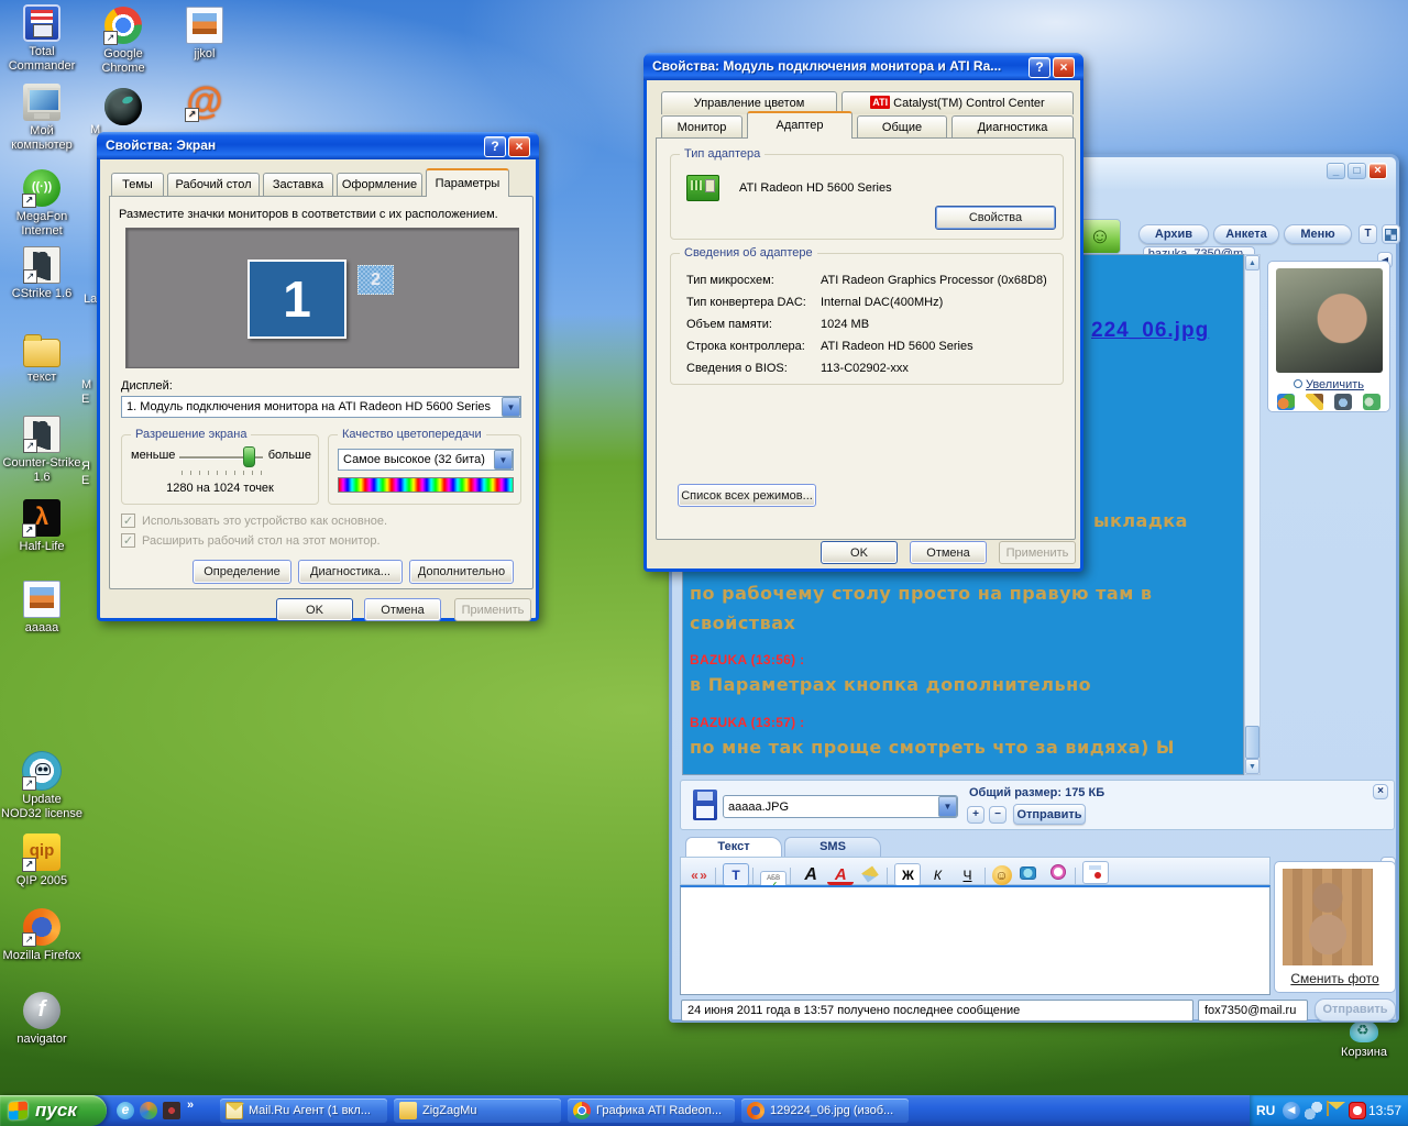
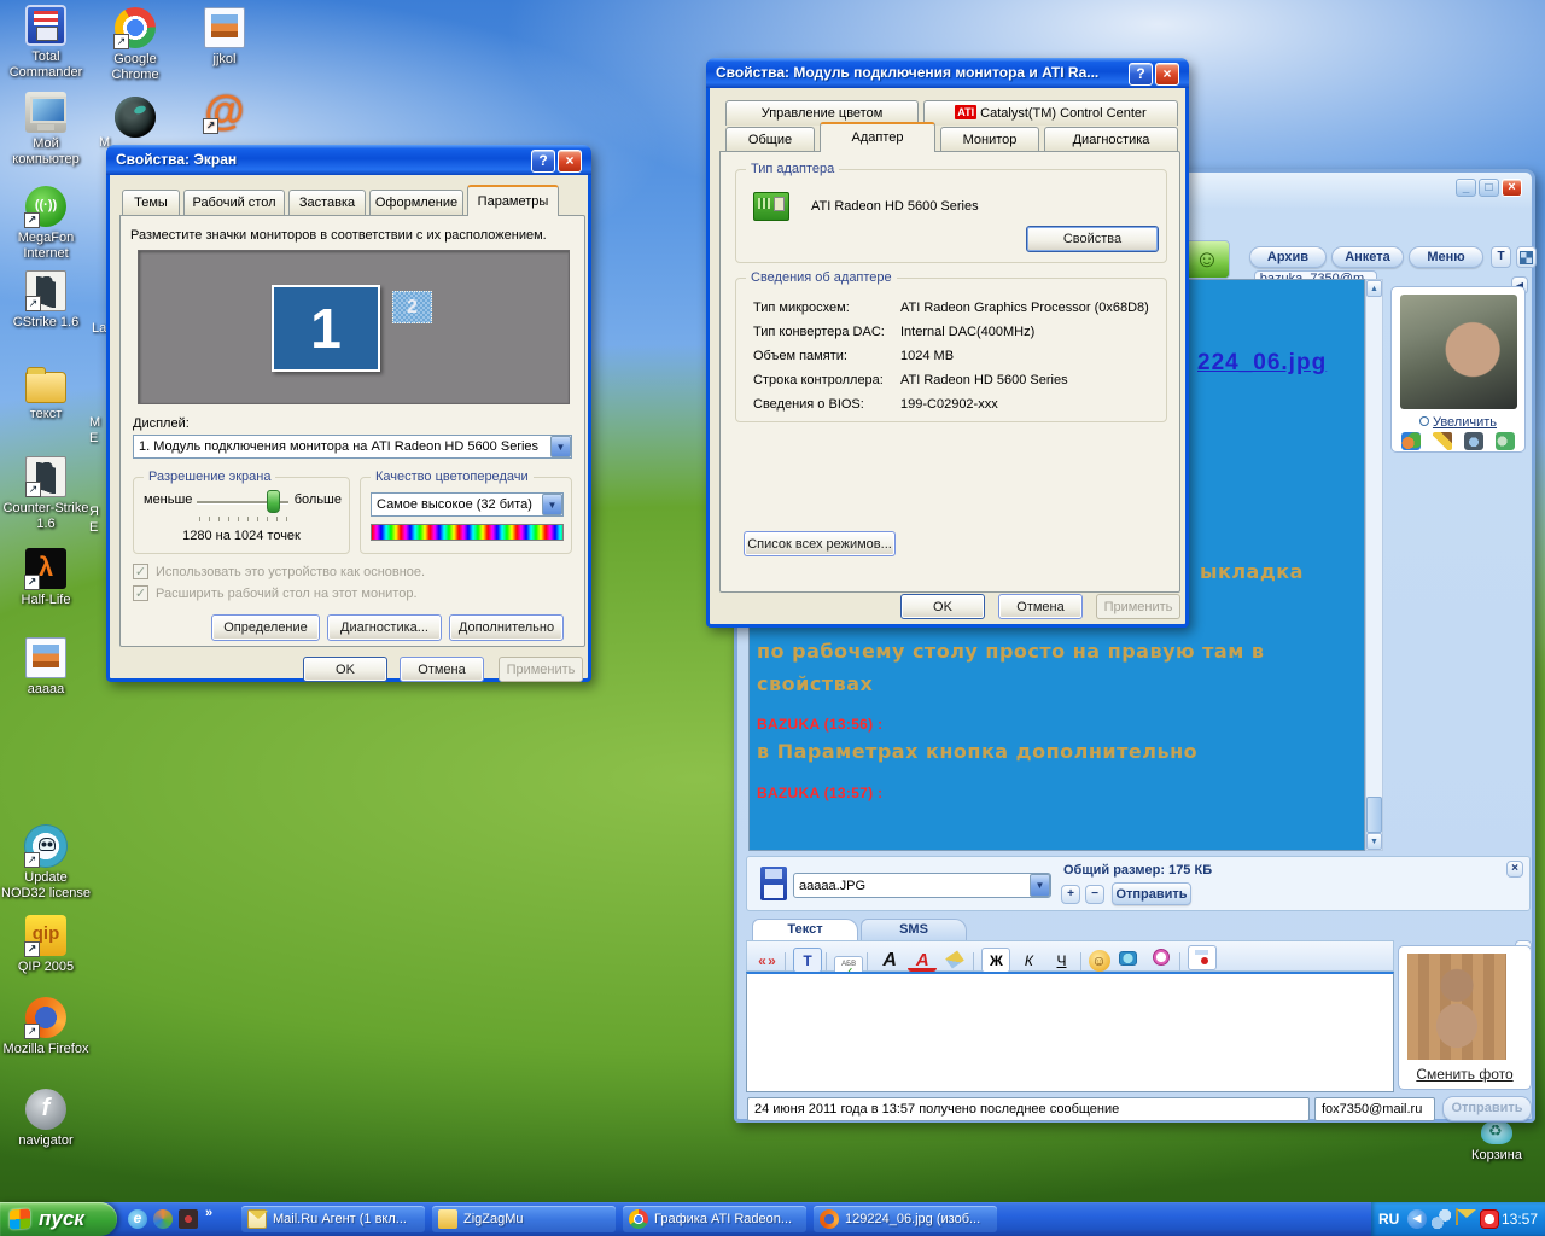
  Total
  Commander
  Google
  Chrome
  jjkol
  Мой
  компьютер
  @
  ((·))
  MegaFon
  Internet
  CStrike 1.6
  текст
  Counter-Strike
  1.6
  λ
  Half-Life
  aaaaa
  Update
  NOD32 license
  qip
  QIP 2005
  Mozilla Firefox
  f
  navigator
  Корзина
  M
  La
  М
  Е
  Я
  Е
  _
  □
  ×
  ☺
  Архив
  Анкета
  Меню
  T
  224_06.jpg
  ыкладка
  по рабочему столу просто на правую там в
  свойствах
  BAZUKA (13:56) :
  в Параметрах кнопка дополнительно
  BAZUKA (13:57) :
- по мне так проще смотреть что за видяха) Ы
  Увеличить
  aaaaa.JPG
  ▼
  Общий размер: 175 КБ
  +
  −
  Отправить
  ×
  Текст
  SMS
  « » T
  A A Ж К Ч ☺
  Сменить фото
  24 июня 2011 года в 13:57 получено последнее сообщение
  fox7350@mail.ru
  Отправить
  Свойства: Модуль подключения монитора и ATI Ra...
  ?
  ×
  Управление цветом
  ATI Catalyst(TM) Control Center
- Монитор
+ Общие
  Адаптер
- Общие
+ Монитор
  Диагностика
  Тип адаптера
  ATI Radeon HD 5600 Series
  Свойства
  Сведения об адаптере
  Тип микросхем: ATI Radeon Graphics Processor (0x68D8)
  Тип конвертера DAC: Internal DAC(400MHz)
  Объем памяти: 1024 MB
  Строка контроллера: ATI Radeon HD 5600 Series
- Сведения о BIOS: 113-C02902-xxx
+ Сведения о BIOS: 199-C02902-xxx
  Список всех режимов...
  OK
  Отмена
  Применить
  Свойства: Экран
  ?
  ×
  Темы
  Рабочий стол
  Заставка
  Оформление
  Параметры
  Разместите значки мониторов в соответствии с их расположением.
  1
  2
  Дисплей:
  1. Модуль подключения монитора на ATI Radeon HD 5600 Series
  ▼
  Разрешение экрана
  меньше
  больше
  1280 на 1024 точек
  Качество цветопередачи
  Самое высокое (32 бита)
  ▼
  ✓
  Использовать это устройство как основное.
  ✓
  Расширить рабочий стол на этот монитор.
  Определение
  Диагностика...
  Дополнительно
  OK
  Отмена
  Применить
  пуск
  e
  »
  Mail.Ru Агент (1 вкл...
  ZigZagMu
  Графика ATI Radeon...
  129224_06.jpg (изоб...
  RU
  ◀
  13:57
